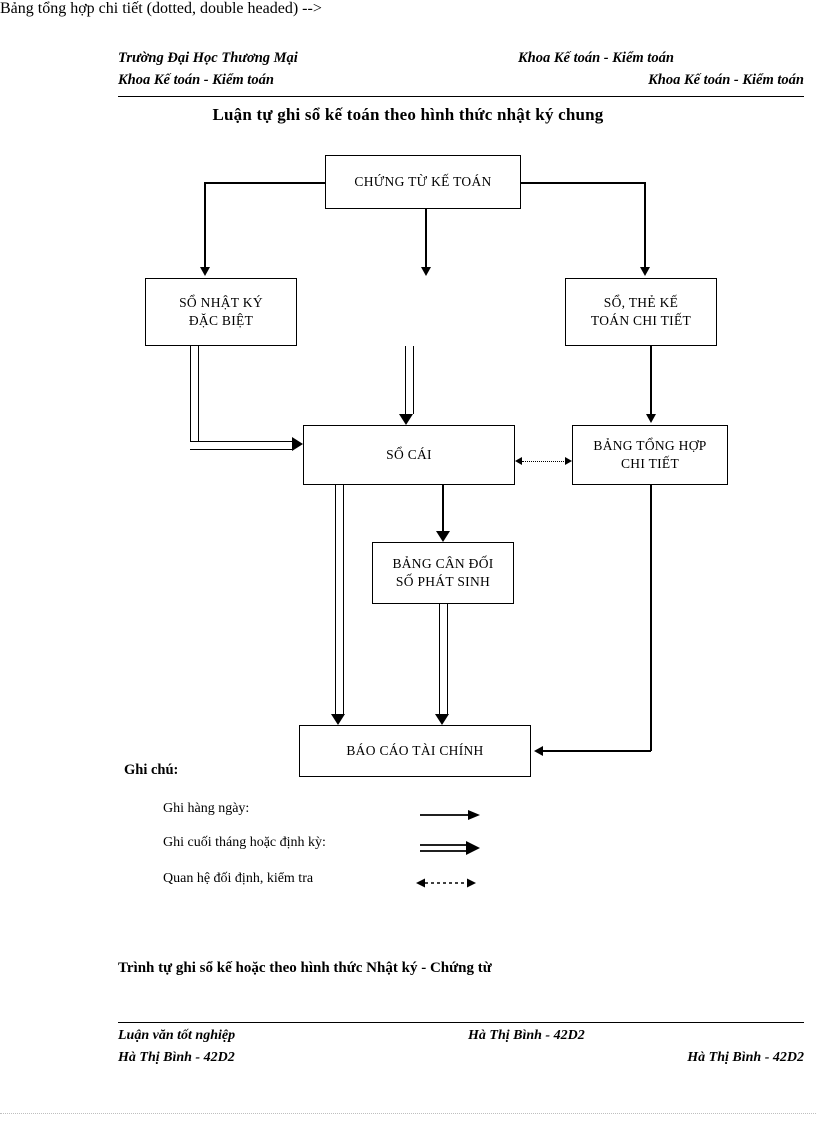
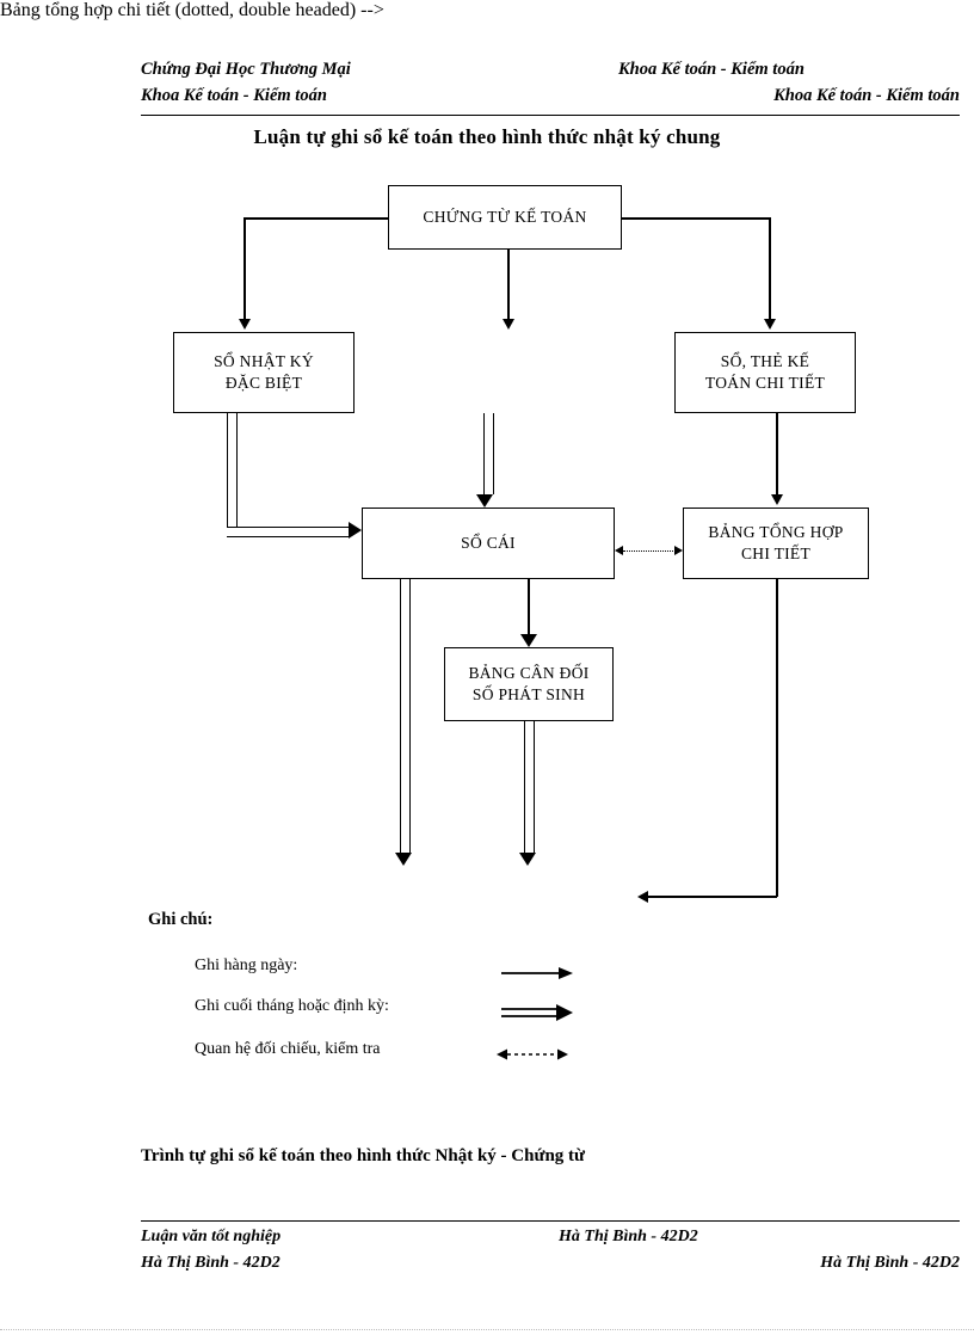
- Trường Đại Học Thương Mại
+ Chứng Đại Học Thương Mại
  Khoa Kế toán - Kiểm toán
  Khoa Kế toán - Kiểm toán
  Khoa Kế toán - Kiểm toán
  Luận tự ghi sổ kế toán theo hình thức nhật ký chung
  CHỨNG TỪ KẾ TOÁN
  SỔ NHẬT KÝ
  ĐẶC BIỆT
  SỔ, THẺ KẾ
  TOÁN CHI TIẾT
  SỔ CÁI
  BẢNG TỔNG HỢP
  CHI TIẾT
  BẢNG CÂN ĐỐI
  SỐ PHÁT SINH
- BÁO CÁO TÀI CHÍNH
  Bảng tổng hợp chi tiết (dotted, double headed) -->
  Ghi chú:
  Ghi hàng ngày:
  Ghi cuối tháng hoặc định kỳ:
- Quan hệ đối định, kiểm tra
+ Quan hệ đối chiếu, kiểm tra
- Trình tự ghi sổ kế hoặc theo hình thức Nhật ký - Chứng từ
+ Trình tự ghi sổ kế toán theo hình thức Nhật ký - Chứng từ
  Luận văn tốt nghiệp
  Hà Thị Bình - 42D2
  Hà Thị Bình - 42D2
  Hà Thị Bình - 42D2
